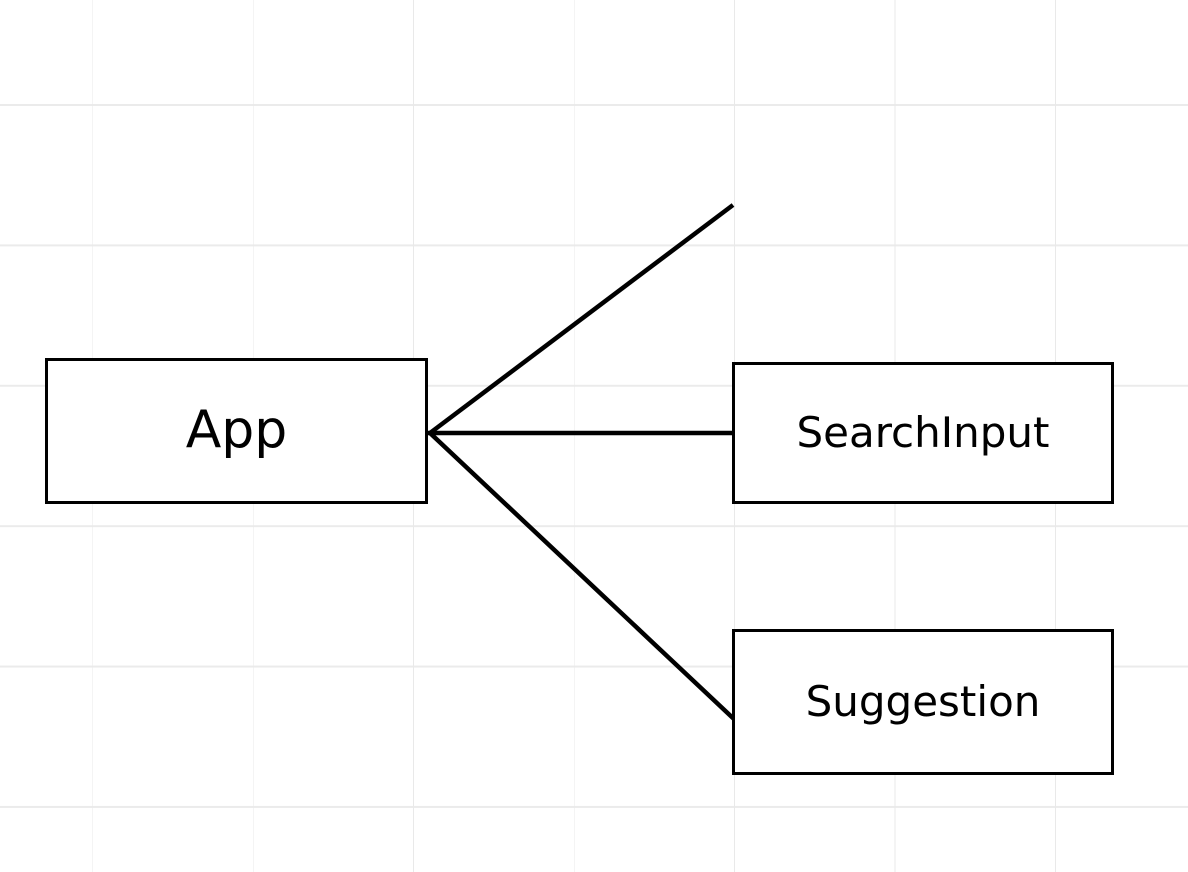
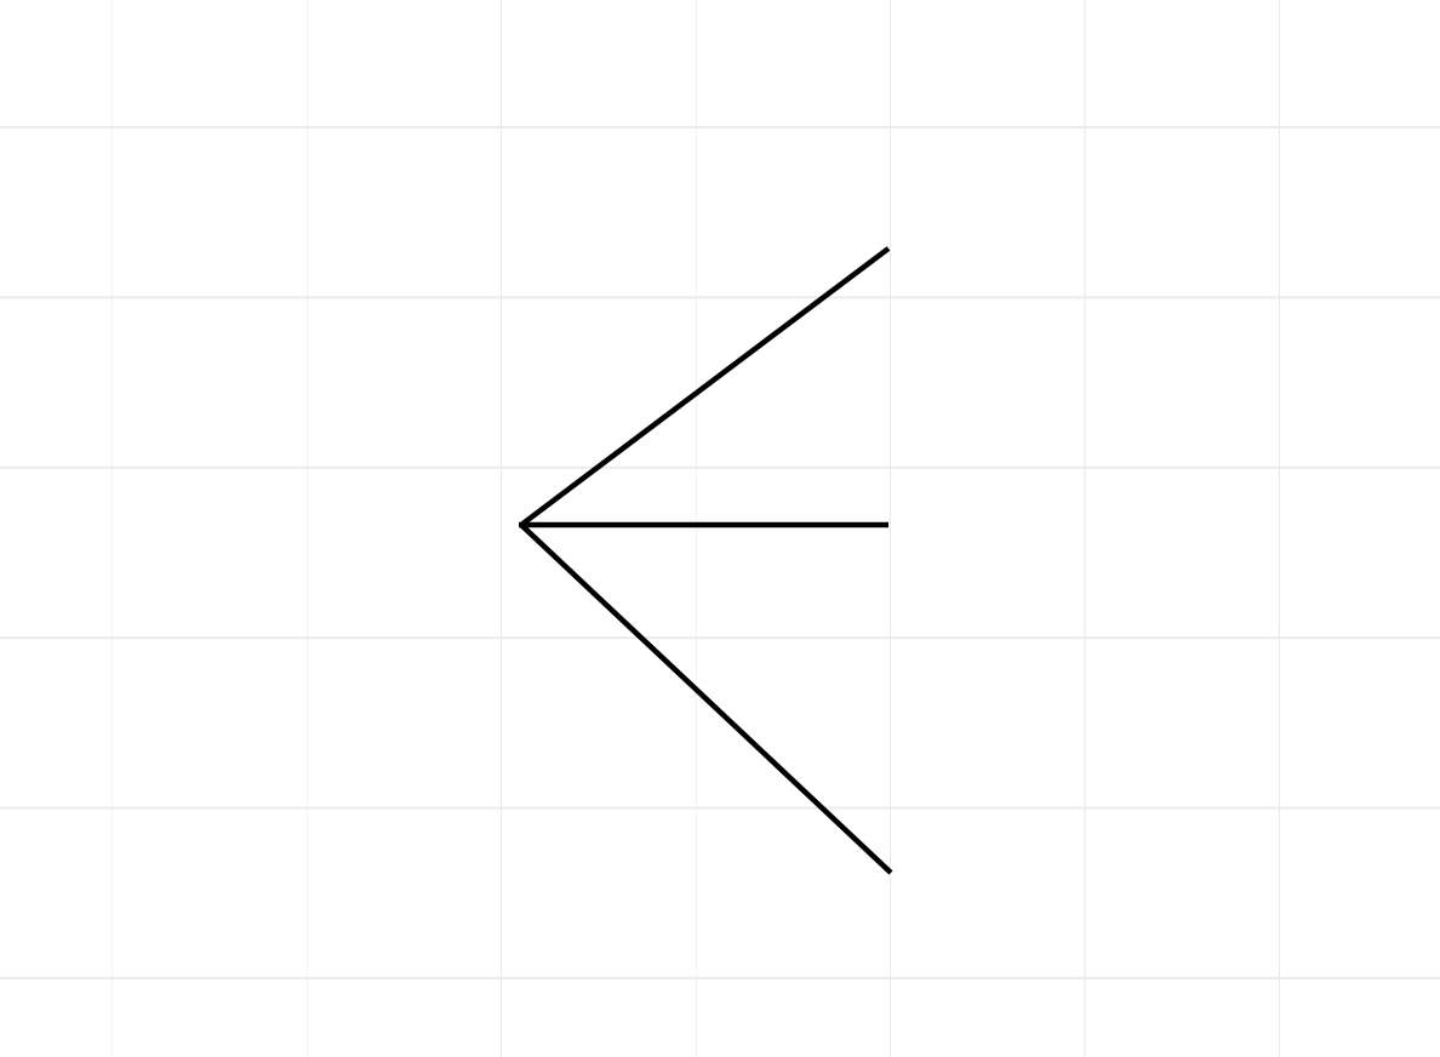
- App
- SearchInput
- Suggestion
